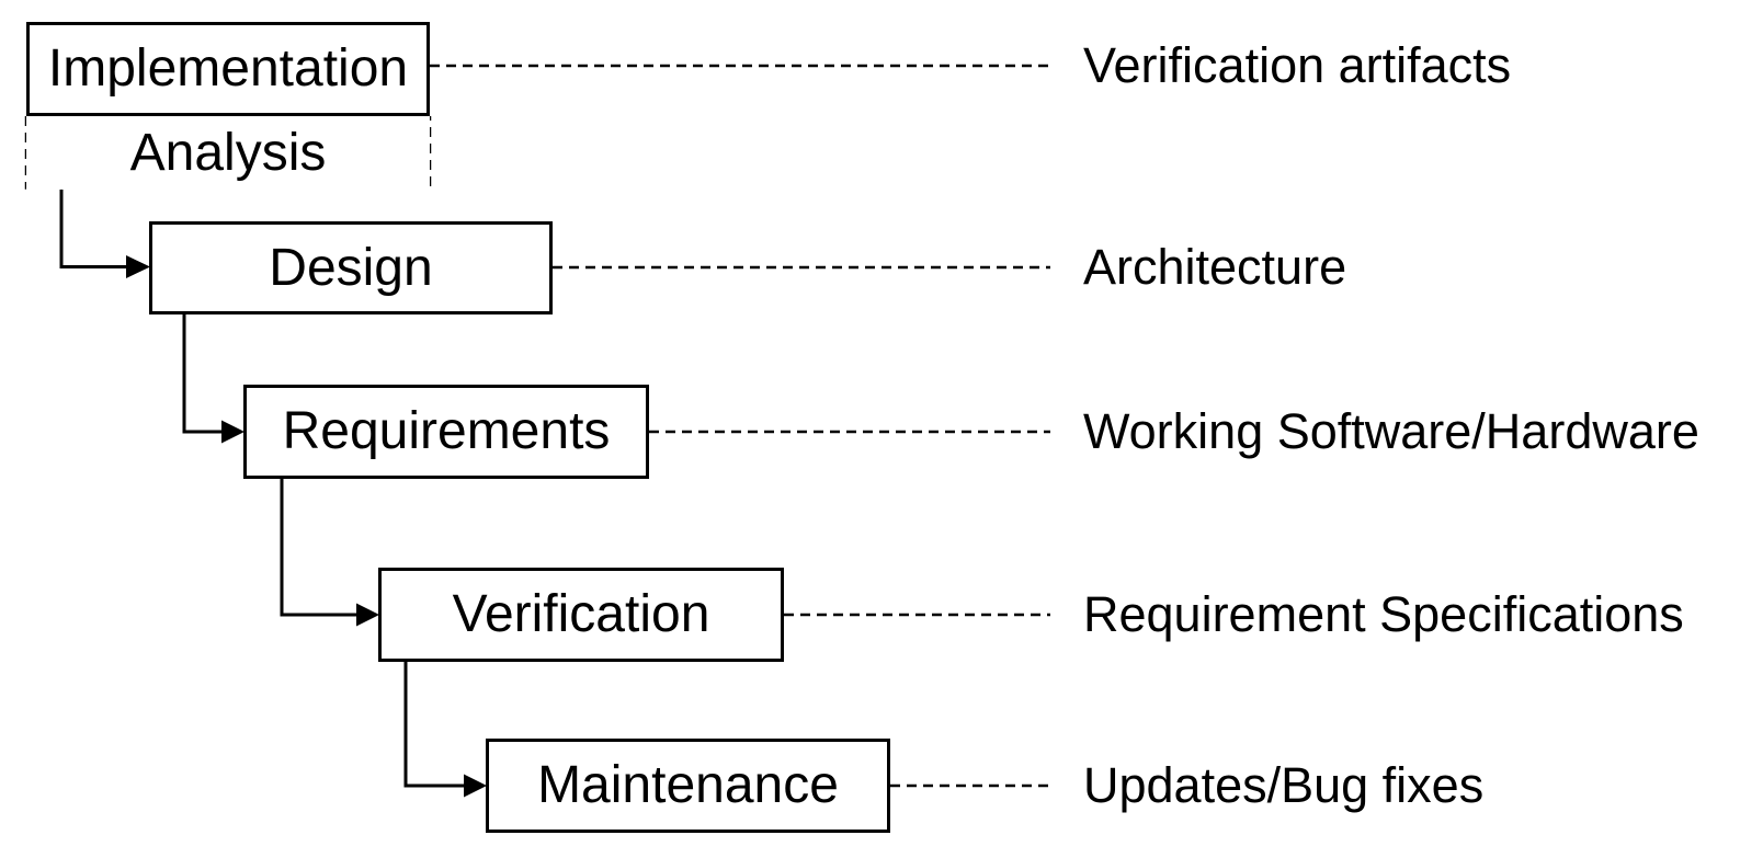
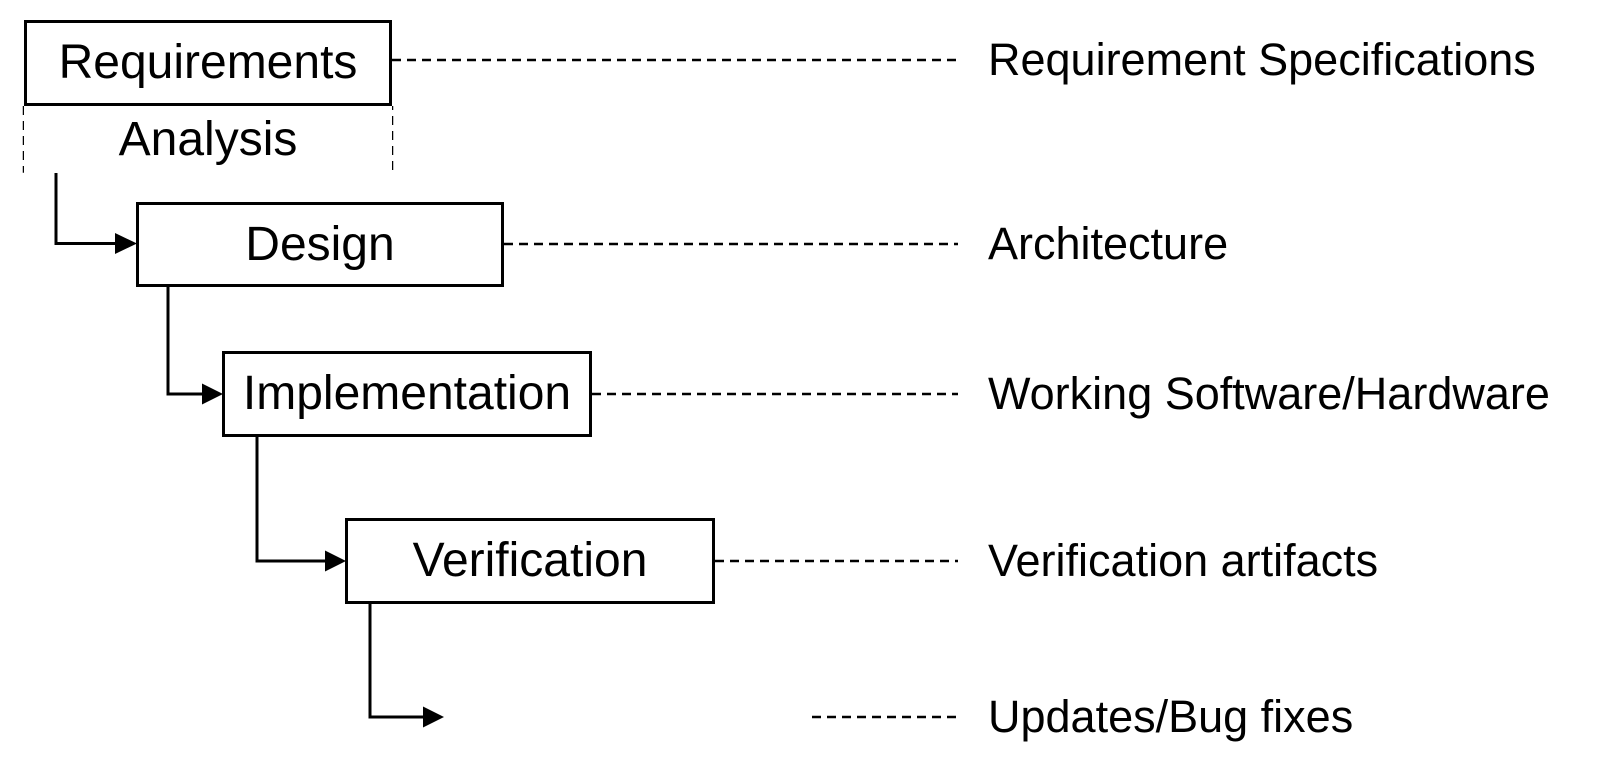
- Implementation
+ Requirements
  Analysis
  Design
- Requirements
+ Implementation
  Verification
- Maintenance
- Verification artifacts
+ Requirement Specifications
  Architecture
  Working Software/Hardware
- Requirement Specifications
+ Verification artifacts
  Updates/Bug fixes
